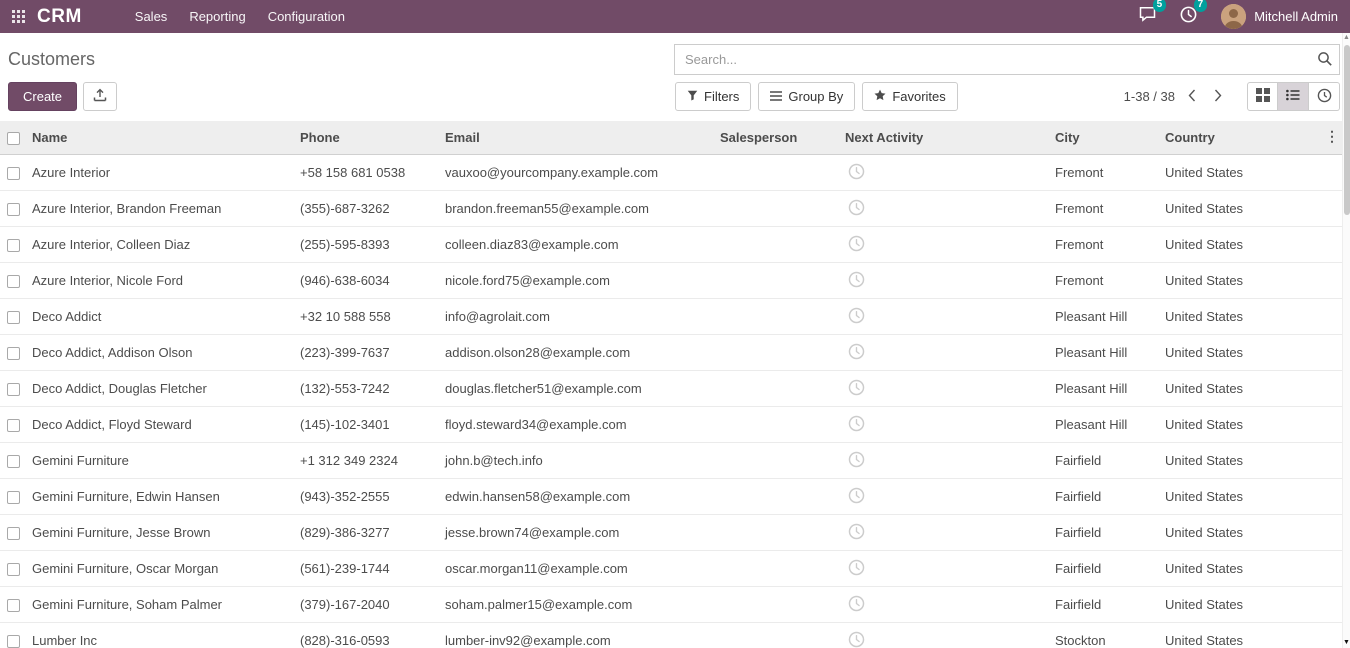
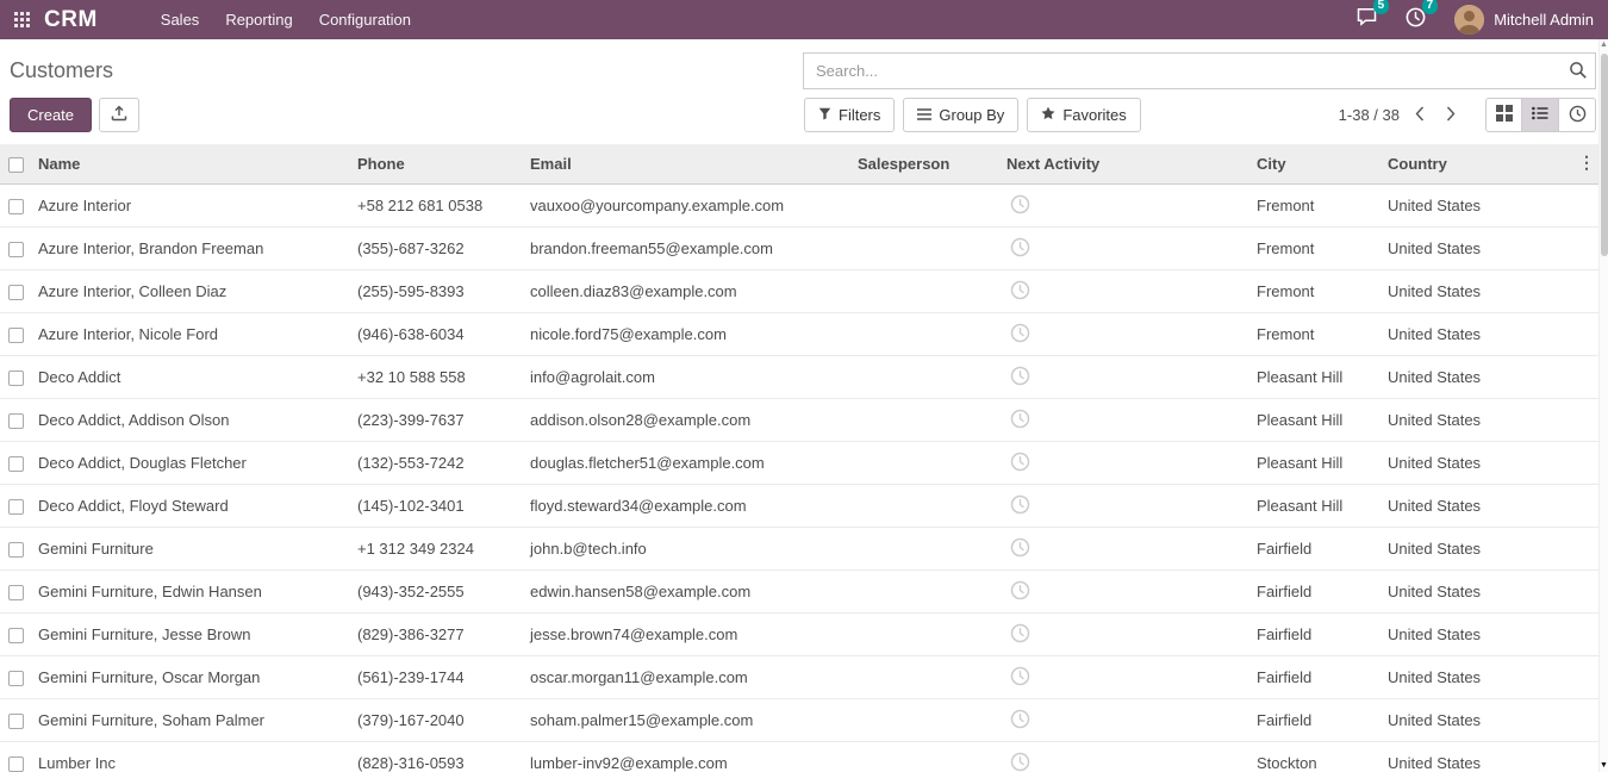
  CRM
  Sales
  Reporting
  Configuration
  5
  7
  Mitchell Admin
  Customers
  Search...
  Create
  Filters
  Group By
  Favorites
  1-38 / 38
  	Name	Phone	Email	Salesperson	Next Activity	City	Country	⋮
- 	Azure Interior	+58 158 681 0538	vauxoo@yourcompany.example.com			Fremont	United States
+ 	Azure Interior	+58 212 681 0538	vauxoo@yourcompany.example.com			Fremont	United States
  	Azure Interior, Brandon Freeman	(355)-687-3262	brandon.freeman55@example.com			Fremont	United States
  	Azure Interior, Colleen Diaz	(255)-595-8393	colleen.diaz83@example.com			Fremont	United States
  	Azure Interior, Nicole Ford	(946)-638-6034	nicole.ford75@example.com			Fremont	United States
  	Deco Addict	+32 10 588 558	info@agrolait.com			Pleasant Hill	United States
  	Deco Addict, Addison Olson	(223)-399-7637	addison.olson28@example.com			Pleasant Hill	United States
  	Deco Addict, Douglas Fletcher	(132)-553-7242	douglas.fletcher51@example.com			Pleasant Hill	United States
  	Deco Addict, Floyd Steward	(145)-102-3401	floyd.steward34@example.com			Pleasant Hill	United States
  	Gemini Furniture	+1 312 349 2324	john.b@tech.info			Fairfield	United States
  	Gemini Furniture, Edwin Hansen	(943)-352-2555	edwin.hansen58@example.com			Fairfield	United States
  	Gemini Furniture, Jesse Brown	(829)-386-3277	jesse.brown74@example.com			Fairfield	United States
  	Gemini Furniture, Oscar Morgan	(561)-239-1744	oscar.morgan11@example.com			Fairfield	United States
  	Gemini Furniture, Soham Palmer	(379)-167-2040	soham.palmer15@example.com			Fairfield	United States
  	Lumber Inc	(828)-316-0593	lumber-inv92@example.com			Stockton	United States
